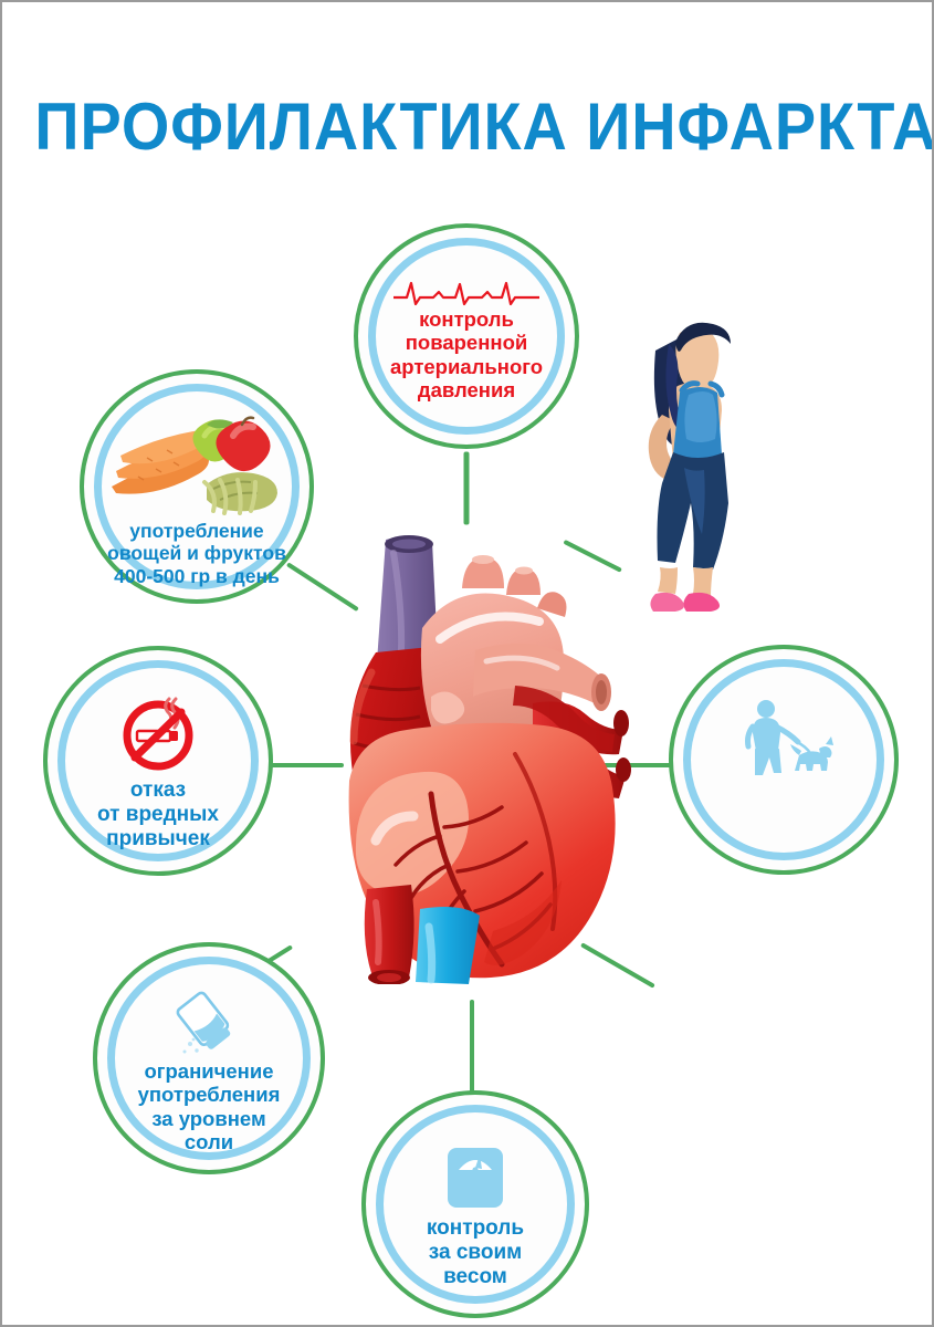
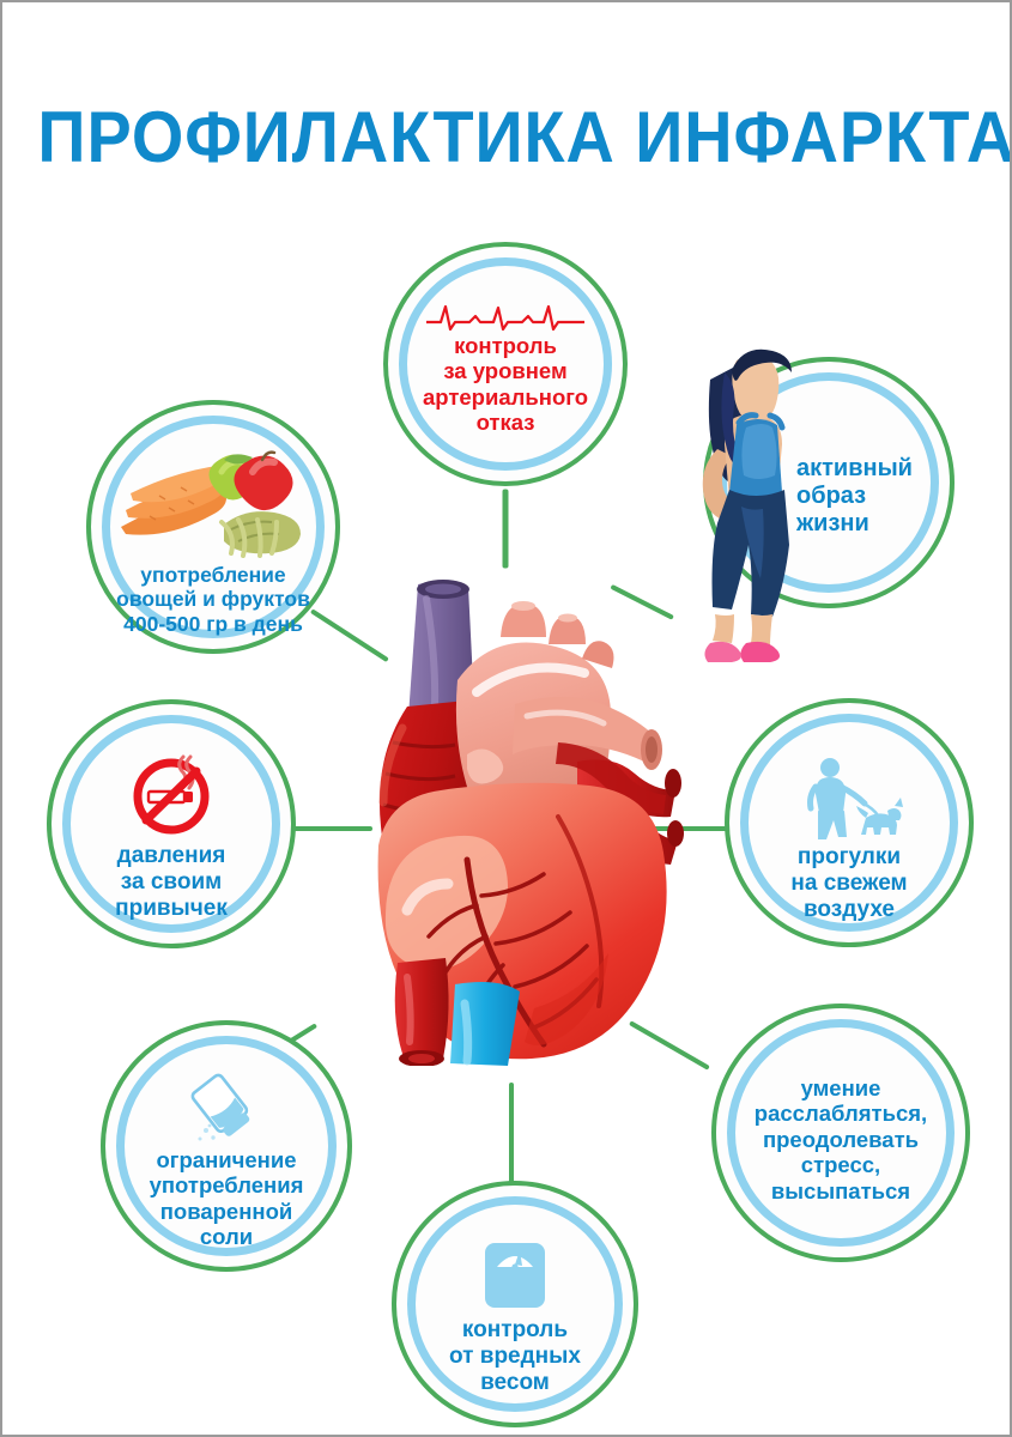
  ПРОФИЛАКТИКА ИНФАРКТА
  контроль
- поваренной
+ за уровнем
  артериального
- давления
+ отказ
  употребление
  овощей и фруктов
  400-500 гр в день
+ активный
+ образ
+ жизни
- отказ
+ давления
- от вредных
+ за своим
  привычек
+ прогулки
+ на свежем
+ воздухе
  ограничение
  употребления
- за уровнем
+ поваренной
  соли
+ умение
+ расслабляться,
+ преодолевать
+ стресс,
+ высыпаться
  контроль
- за своим
+ от вредных
  весом
